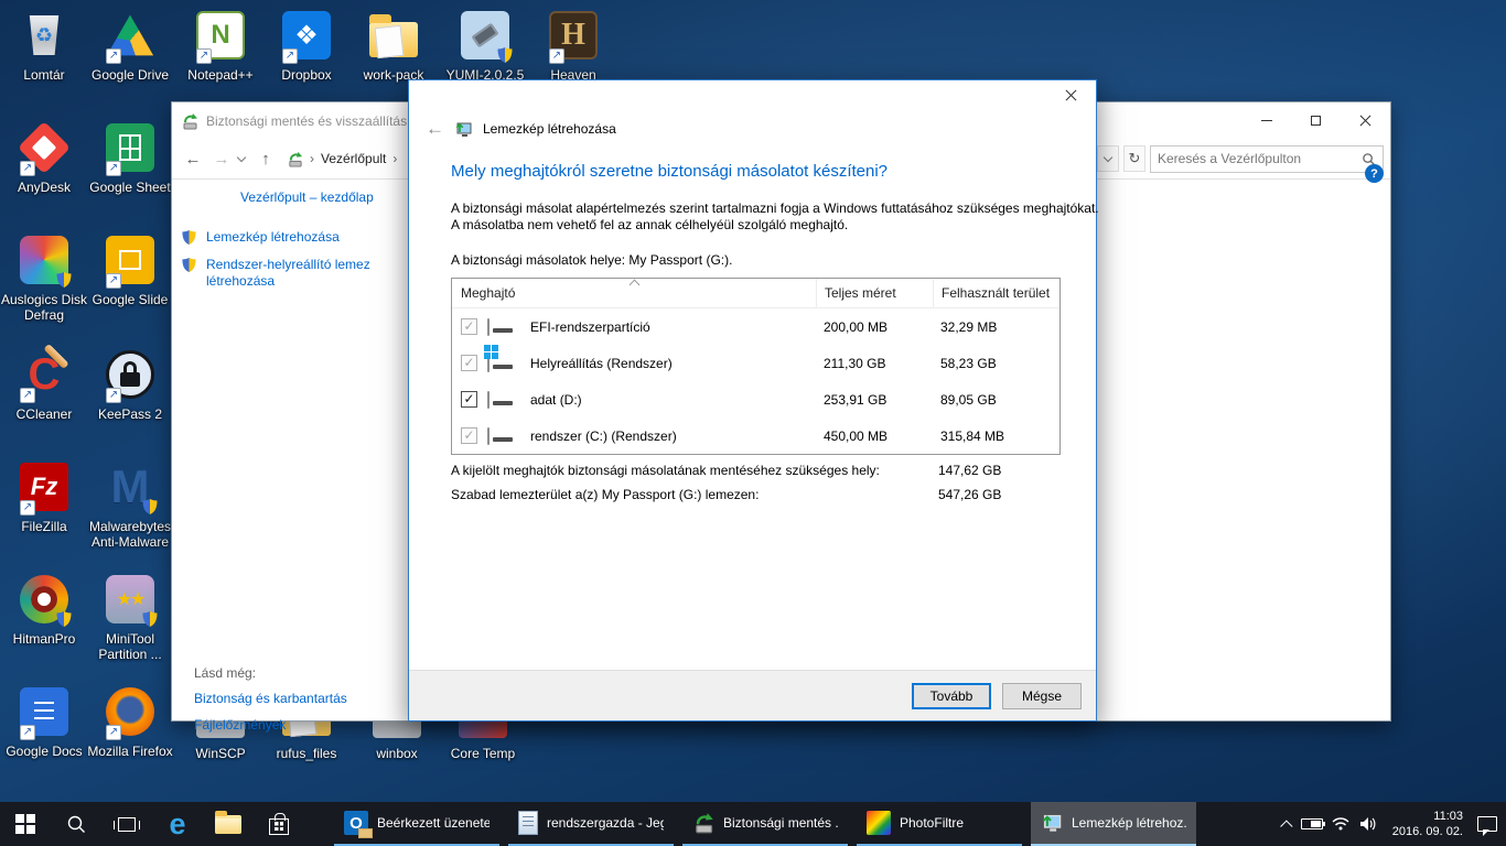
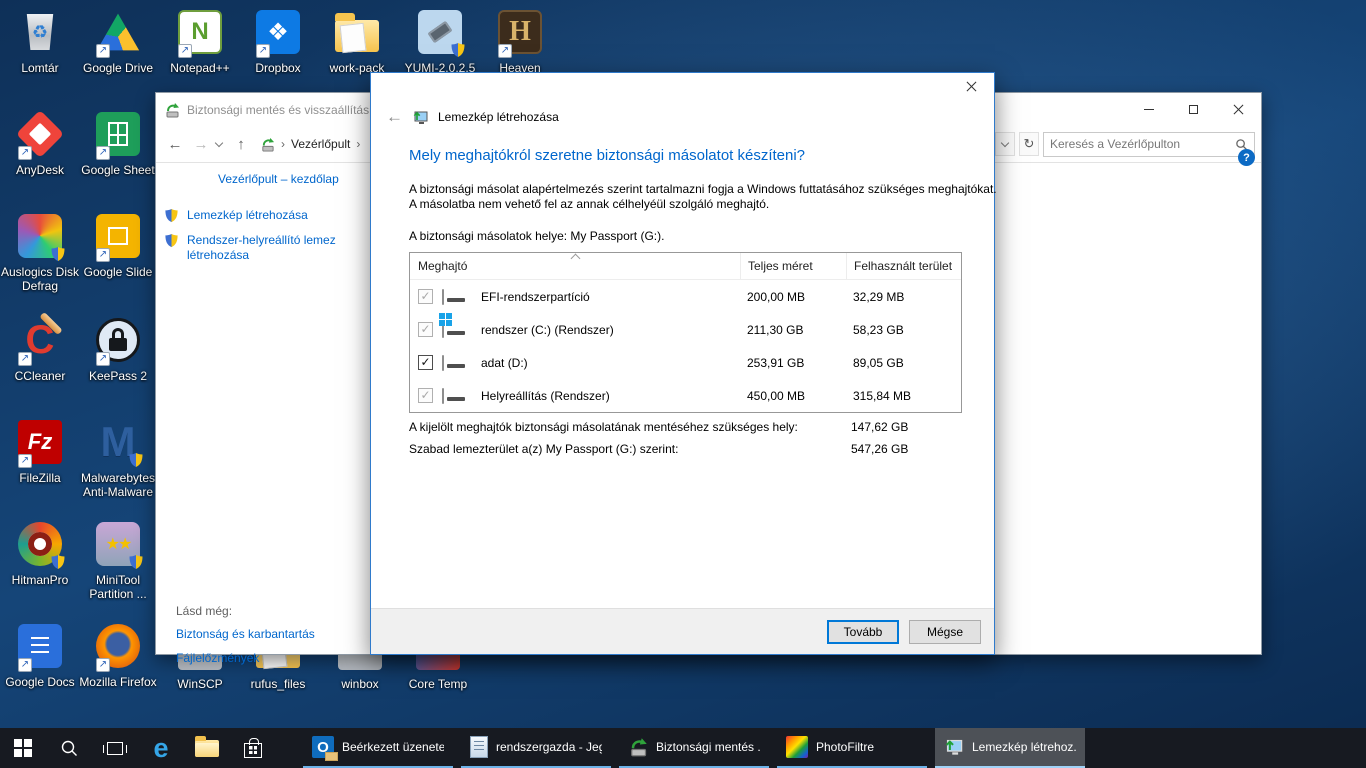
  ♻
  Lomtár
  ↗
  Google Drive
  N
  ↗
  Notepad++
  ❖
  ↗
  Dropbox
  work-pack
  YUMI-2.0.2.5
  H
  ↗
  Heaven
  ↗
  AnyDesk
  ↗
  Google Sheet
  Auslogics Disk Defrag
  ↗
  Google Slide
  C
  ↗
  CCleaner
  ↗
  KeePass 2
  Fz
  ↗
  FileZilla
  M
  Malwarebytes Anti-Malware
  HitmanPro
  ★★
  MiniTool Partition ...
  ↗
  Google Docs
  ↗
  Mozilla Firefox
  WinSCP
  rufus_files
  winbox
  Core Temp
  Biztonsági mentés és visszaállítás
  ←
  →
  ↑
  ›
  Vezérlőpult
  ›
  ↻
  Keresés a Vezérlőpulton
  ?
  Vezérlőpult – kezdőlap
  Lemezkép létrehozása
  Rendszer-helyreállító lemez létrehozása
  Lásd még:
  Biztonság és karbantartás
  Fájlelőzmények
  ←
  Lemezkép létrehozása
  Mely meghajtókról szeretne biztonsági másolatot készíteni?
  A biztonsági másolat alapértelmezés szerint tartalmazni fogja a Windows futtatásához szükséges meghajtókat. A másolatba nem vehető fel az annak célhelyéül szolgáló meghajtó.
  A biztonsági másolatok helye: My Passport (G:).
  Meghajtó
  Teljes méret
  Felhasznált terület
  ✓
  EFI-rendszerpartíció
  200,00 MB
  32,29 MB
  ✓
- Helyreállítás (Rendszer)
+ rendszer (C:) (Rendszer)
  211,30 GB
  58,23 GB
  ✓
  adat (D:)
  253,91 GB
  89,05 GB
  ✓
- rendszer (C:) (Rendszer)
+ Helyreállítás (Rendszer)
  450,00 MB
  315,84 MB
  A kijelölt meghajtók biztonsági másolatának mentéséhez szükséges hely:
  147,62 GB
- Szabad lemezterület a(z) My Passport (G:) lemezen:
+ Szabad lemezterület a(z) My Passport (G:) szerint:
  547,26 GB
  Tovább
  Mégse
  e
  O
  Beérkezett üzenete
  rendszergazda - Je
  Biztonsági mentés .
  PhotoFiltre
  Lemezkép létrehoz.
- 11:03
- 2016. 09. 02.
